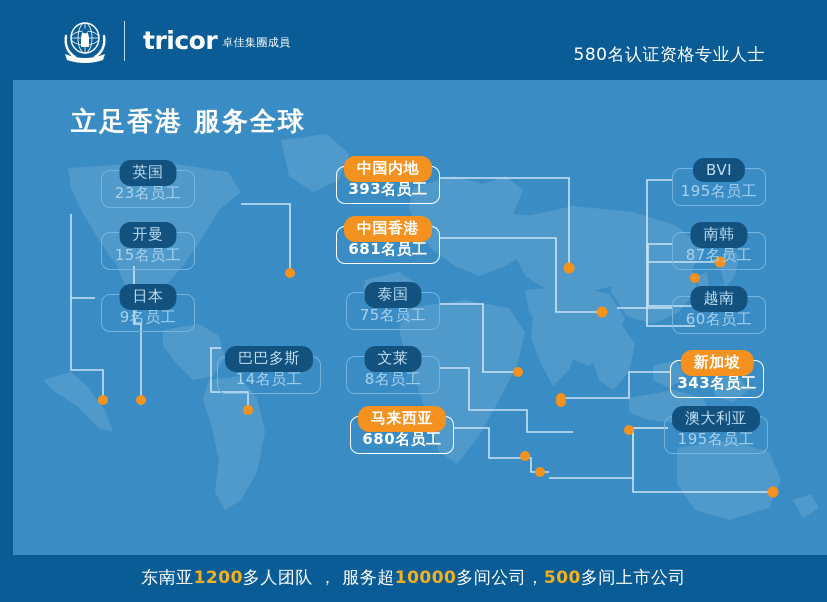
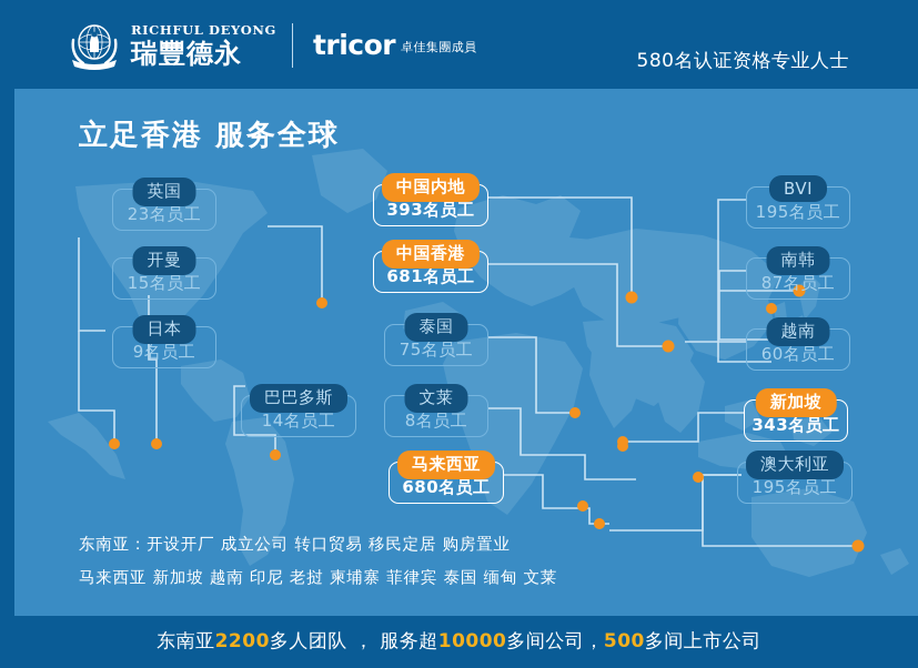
+ RICHFUL DEYONG
+ 瑞豐德永
  tricor
  卓佳集團成員
  580名认证资格专业人士
  立足香港 服务全球
  23名员工
  英国
  15名员工
  开曼
  9名员工
  日本
  14名员工
  巴巴多斯
  393名员工
  中国内地
  681名员工
  中国香港
  75名员工
  泰国
  8名员工
  文莱
  680名员工
  马来西亚
  195名员工
  BVI
  87名员工
  南韩
  60名员工
  越南
  343名员工
  新加坡
  195名员工
  澳大利亚
+ 东南亚：开设开厂 成立公司 转口贸易 移民定居 购房置业
+ 马来西亚 新加坡 越南 印尼 老挝 柬埔寨 菲律宾 泰国 缅甸 文莱
- 东南亚1200多人团队 ， 服务超10000多间公司，500多间上市公司
+ 东南亚2200多人团队 ， 服务超10000多间公司，500多间上市公司
